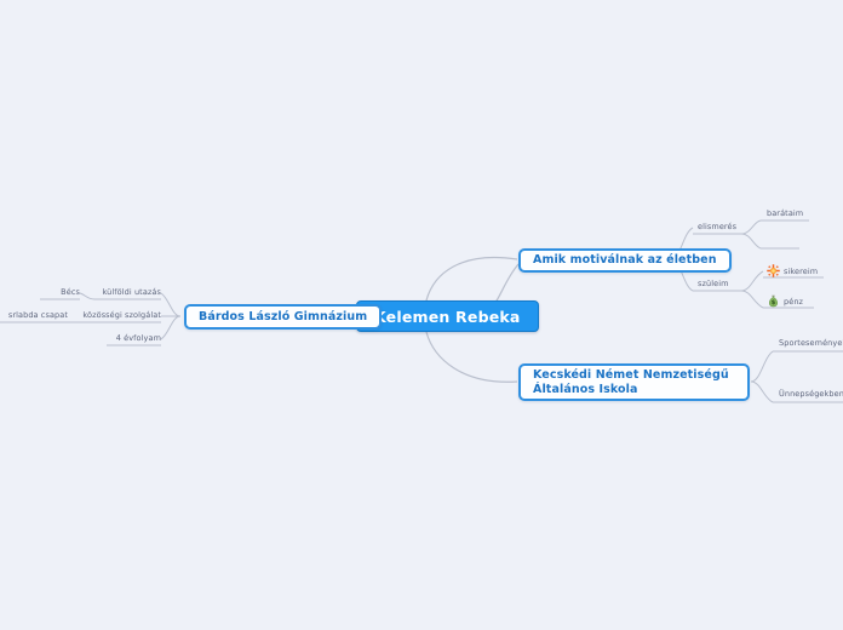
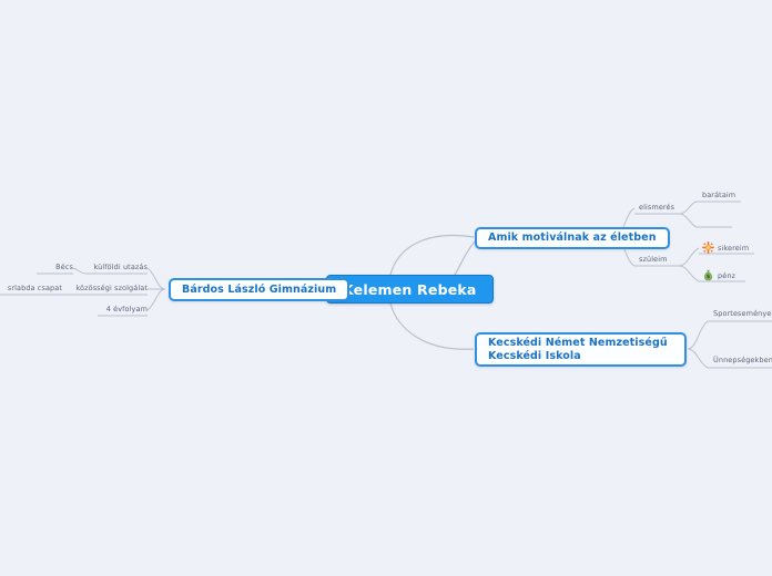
  elemen Rebeka
  Bárdos László Gimnázium
  külföldi utazás
  közösségi szolgálat
  4 évfolyam
  Bécs
  srlabda csapat
  Amik motiválnak az életben
  elismerés
  szüleim
  barátaim
  sikereim
  pénz
- Kecskédi Német Nemzetiségű Általános Iskola
+ Kecskédi Német Nemzetiségű Kecskédi Iskola
  Sporteseménye
  Ünnepségekben
